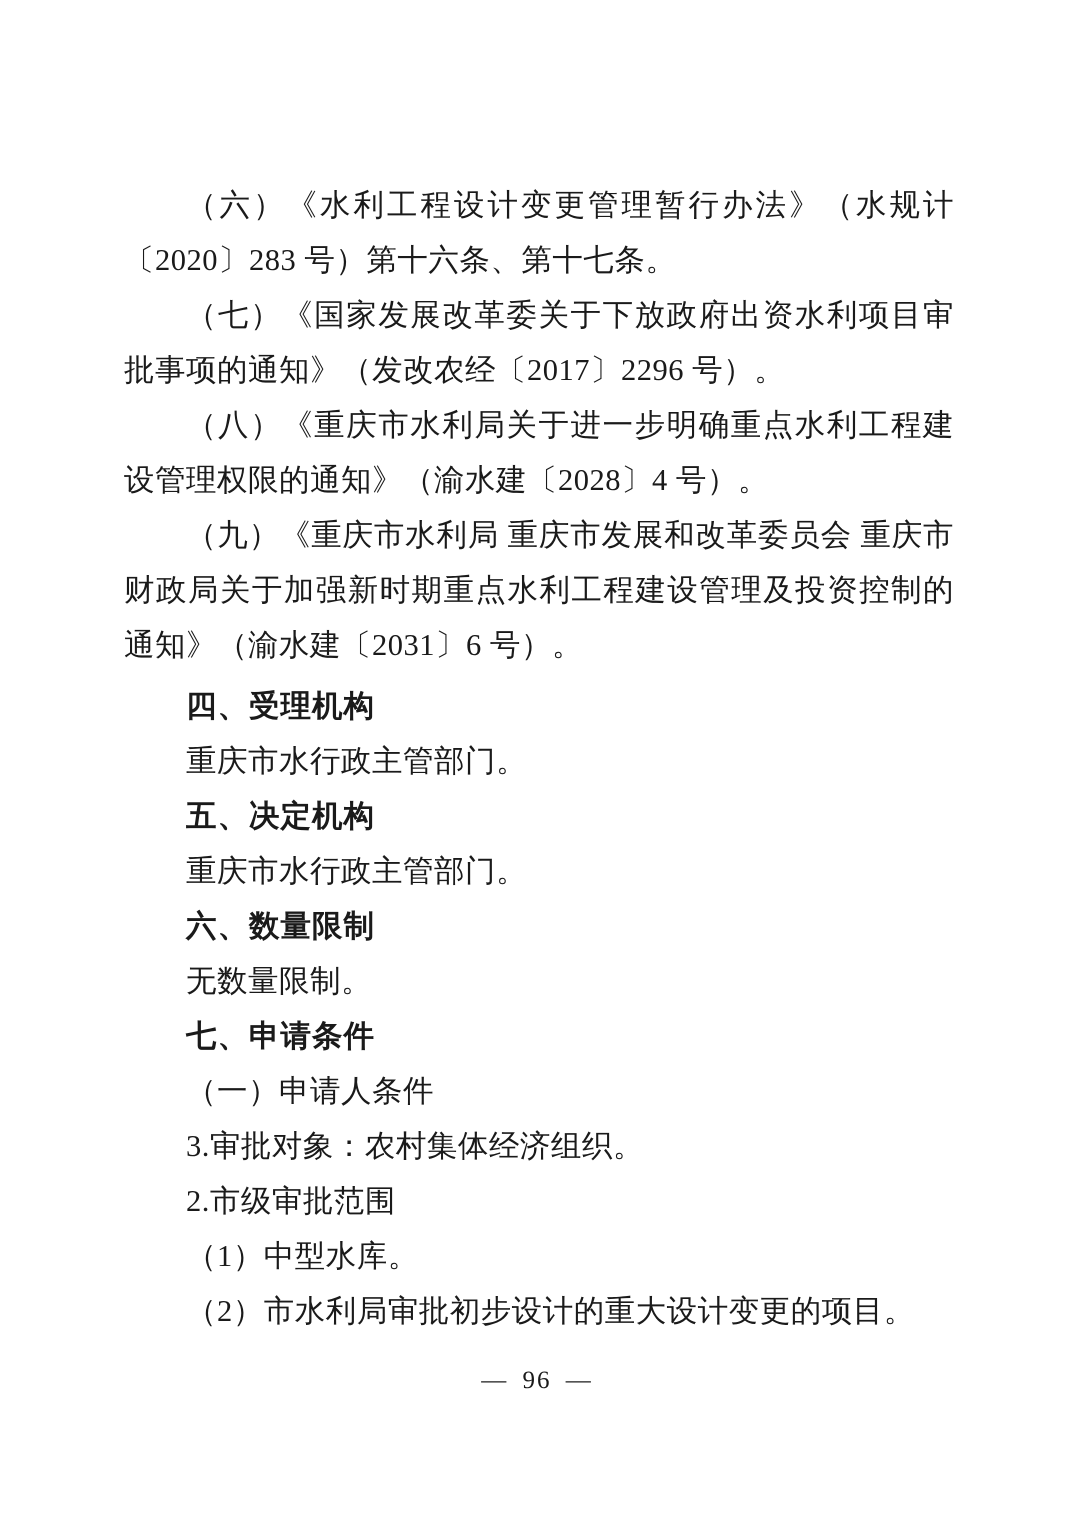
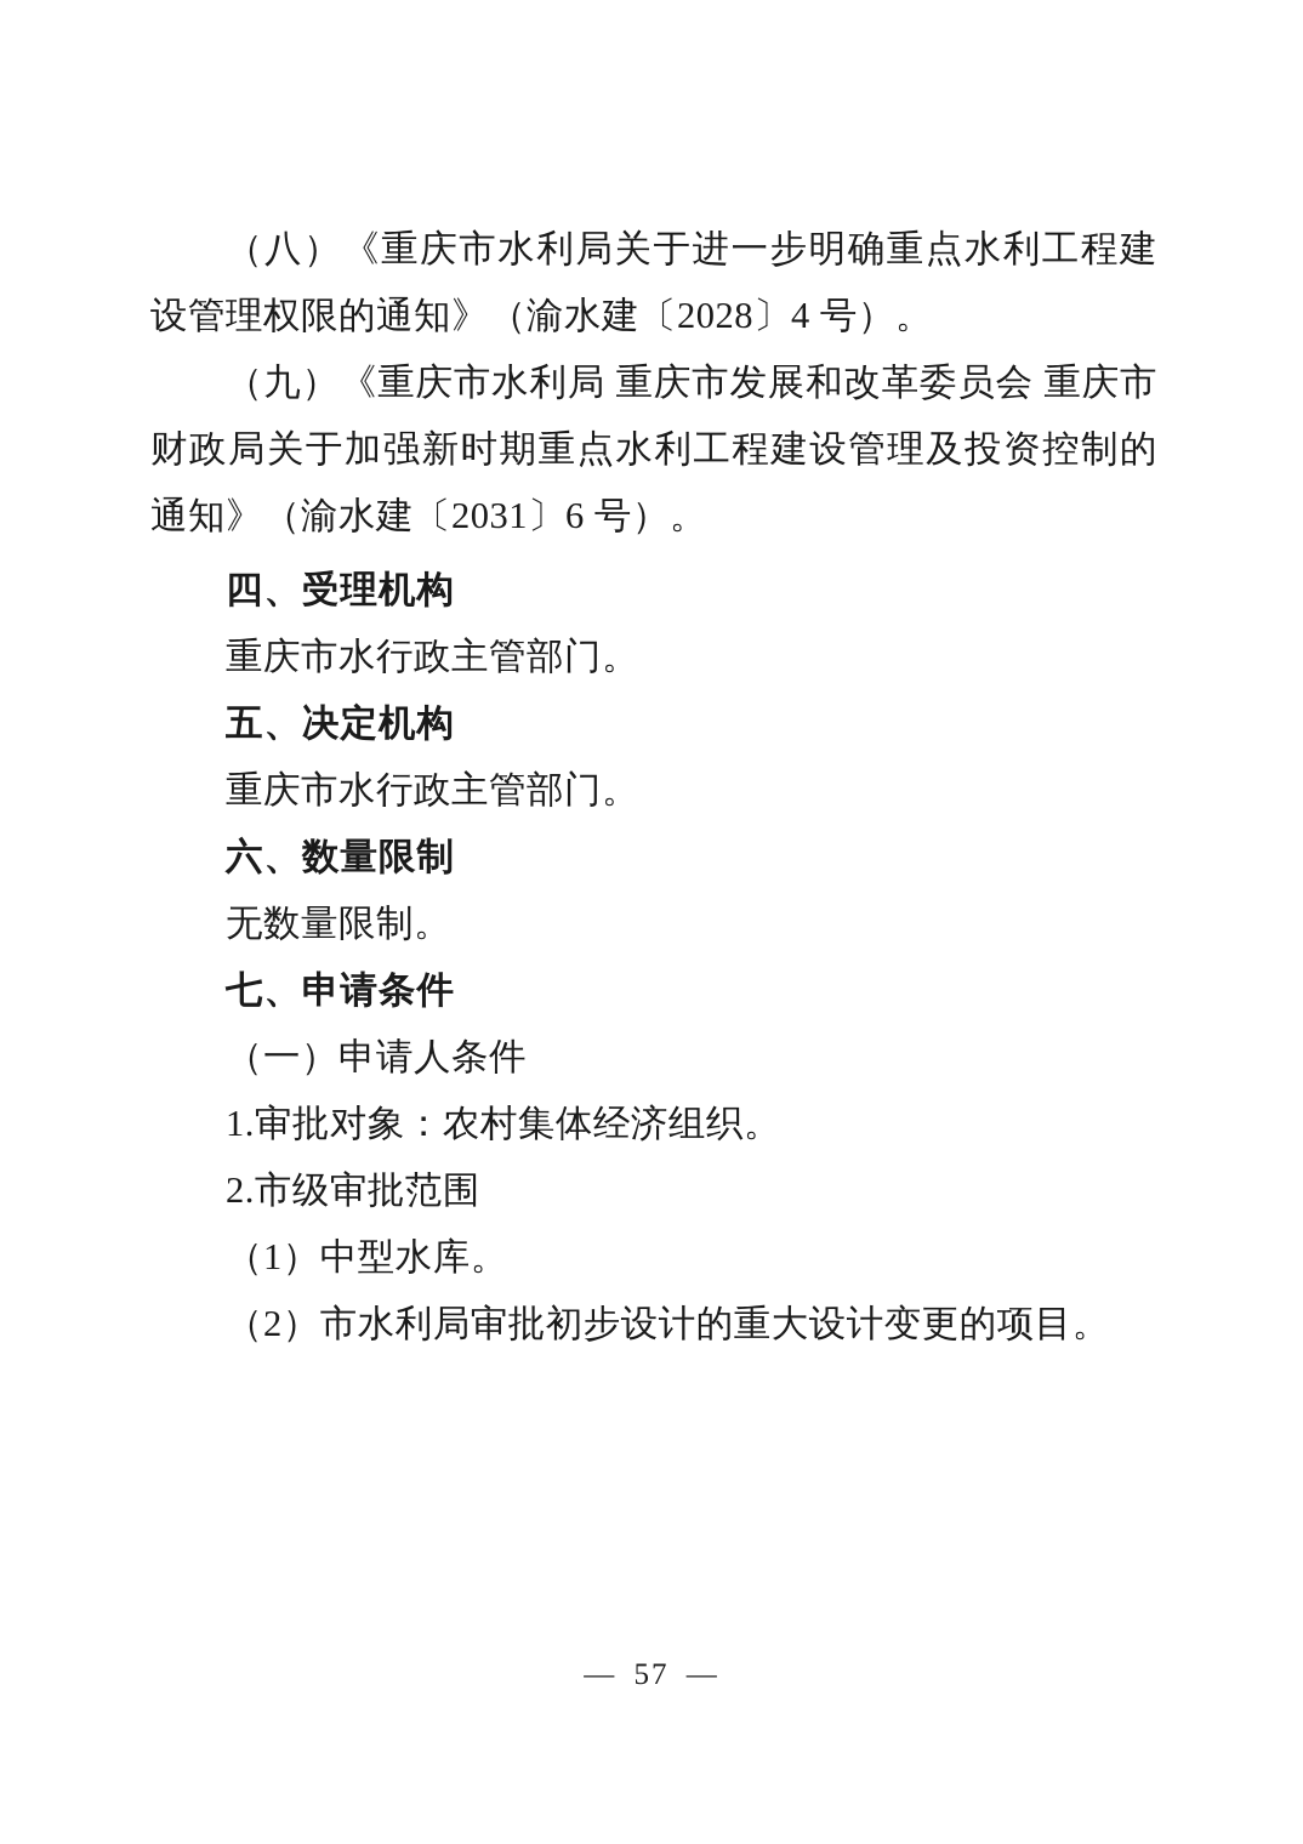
- （六）《水利工程设计变更管理暂行办法》（水规计〔2020〕283 号）第十六条、第十七条。
- （七）《国家发展改革委关于下放政府出资水利项目审批事项的通知》（发改农经〔2017〕2296 号）。
  （八）《重庆市水利局关于进一步明确重点水利工程建设管理权限的通知》（渝水建〔2028〕4 号）。
  （九）《重庆市水利局 重庆市发展和改革委员会 重庆市财政局关于加强新时期重点水利工程建设管理及投资控制的通知》（渝水建〔2031〕6 号）。
  四、受理机构
  重庆市水行政主管部门。
  五、决定机构
  重庆市水行政主管部门。
  六、数量限制
  无数量限制。
  七、申请条件
  （一）申请人条件
- 3.审批对象：农村集体经济组织。
+ 1.审批对象：农村集体经济组织。
  2.市级审批范围
  （1）中型水库。
  （2）市水利局审批初步设计的重大设计变更的项目。
- — 96 —
+ — 57 —
